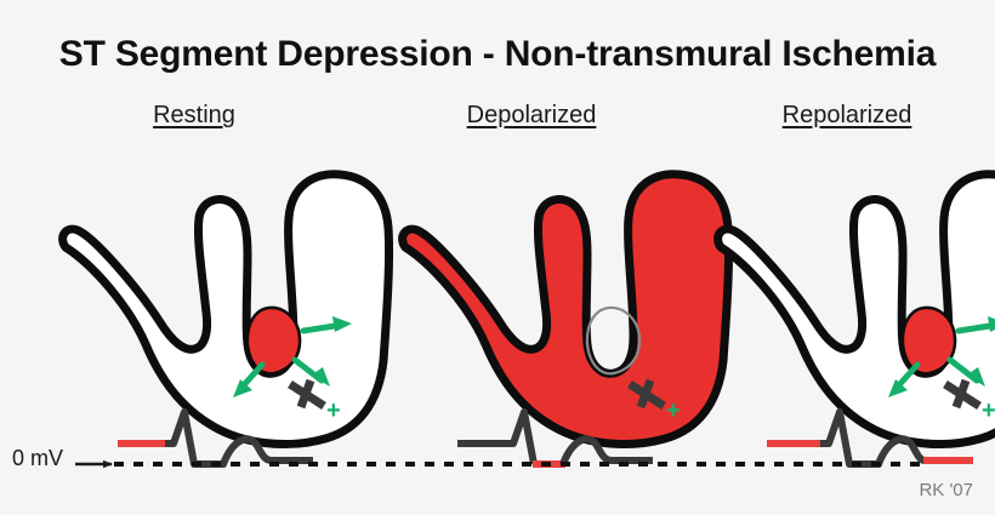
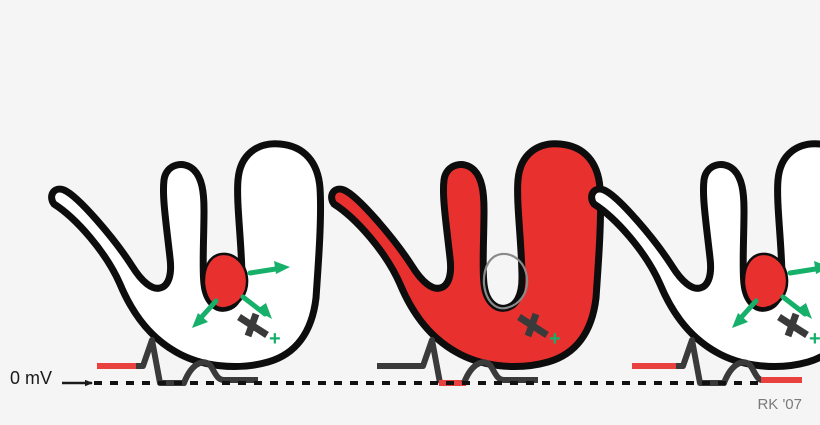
- ST Segment Depression - Non-transmural Ischemia
- Resting
- Depolarized
- Repolarized
  +
  +
  +
  0 mV
  RK '07
